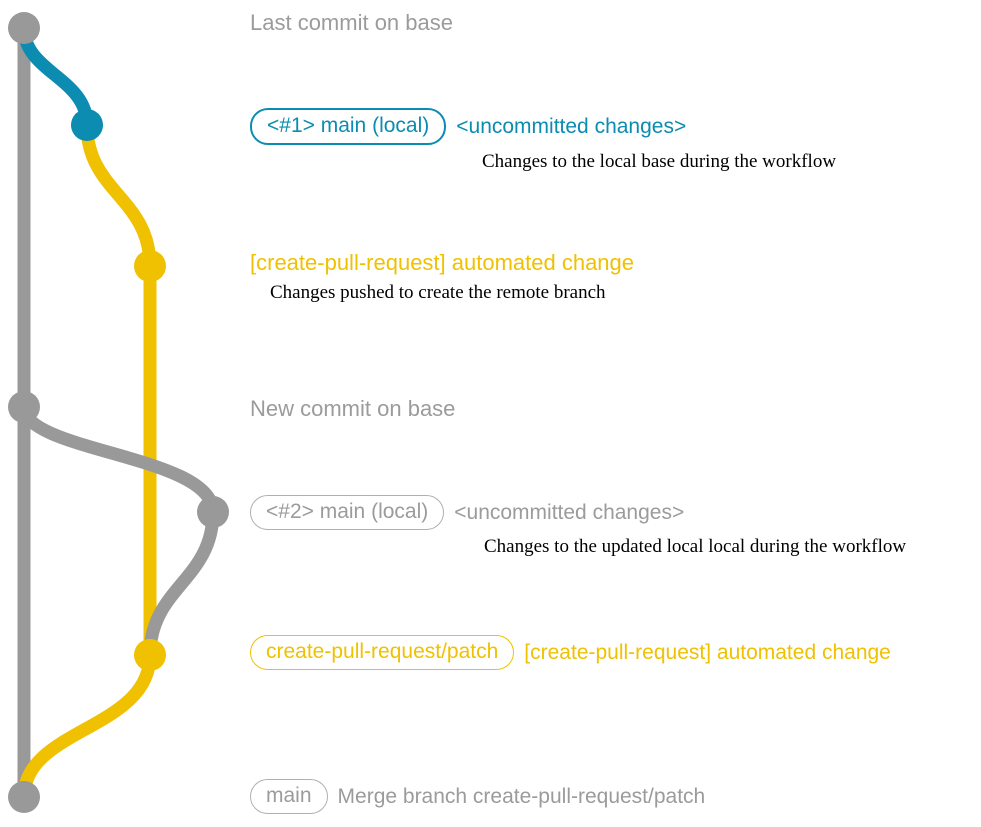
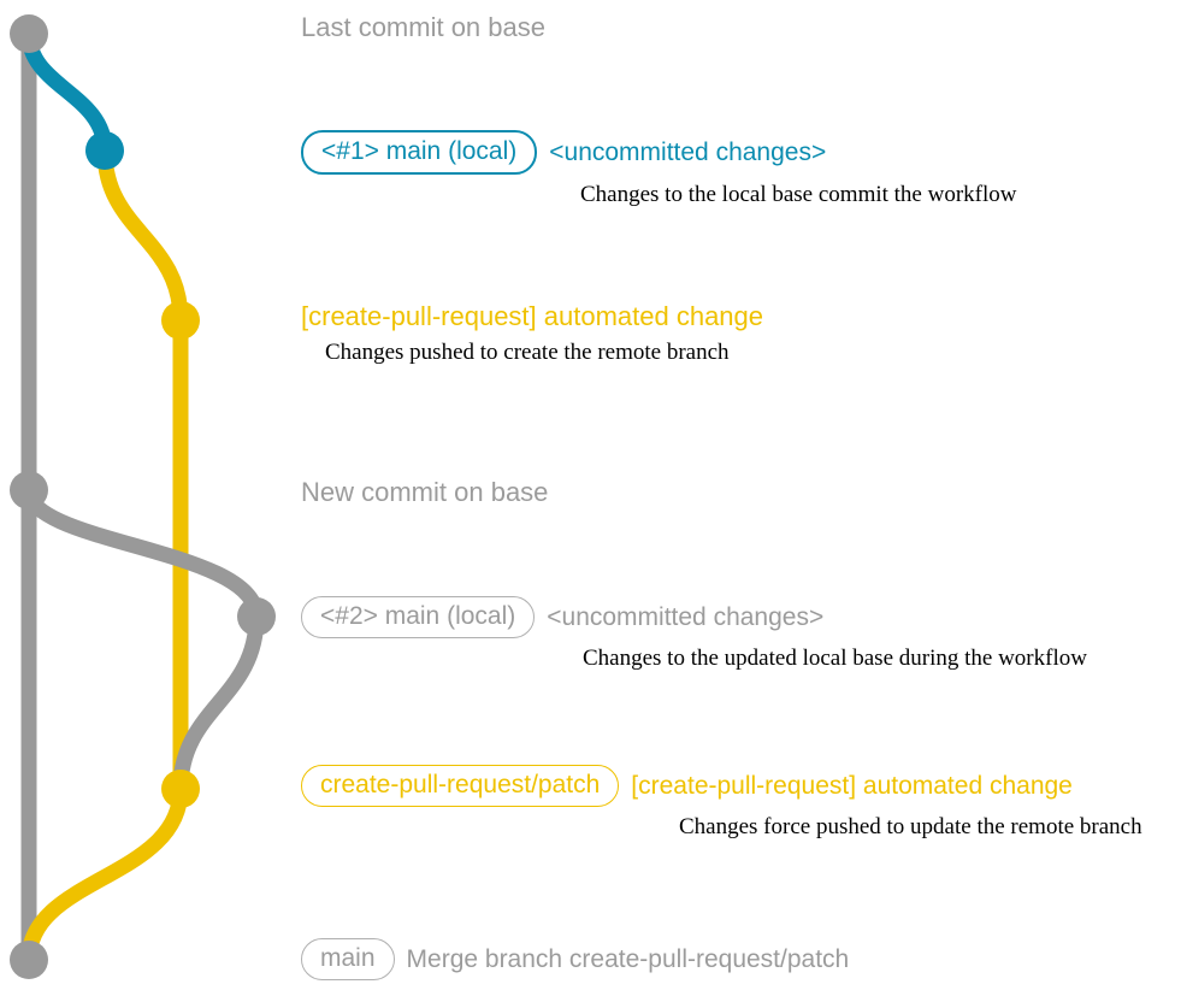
  Last commit on base
  <#1> main (local)
  <uncommitted changes>
- Changes to the local base during the workflow
+ Changes to the local base commit the workflow
  [create-pull-request] automated change
  Changes pushed to create the remote branch
  New commit on base
  <#2> main (local)
  <uncommitted changes>
- Changes to the updated local local during the workflow
+ Changes to the updated local base during the workflow
  create-pull-request/patch
  [create-pull-request] automated change
+ Changes force pushed to update the remote branch
  main
  Merge branch create-pull-request/patch
